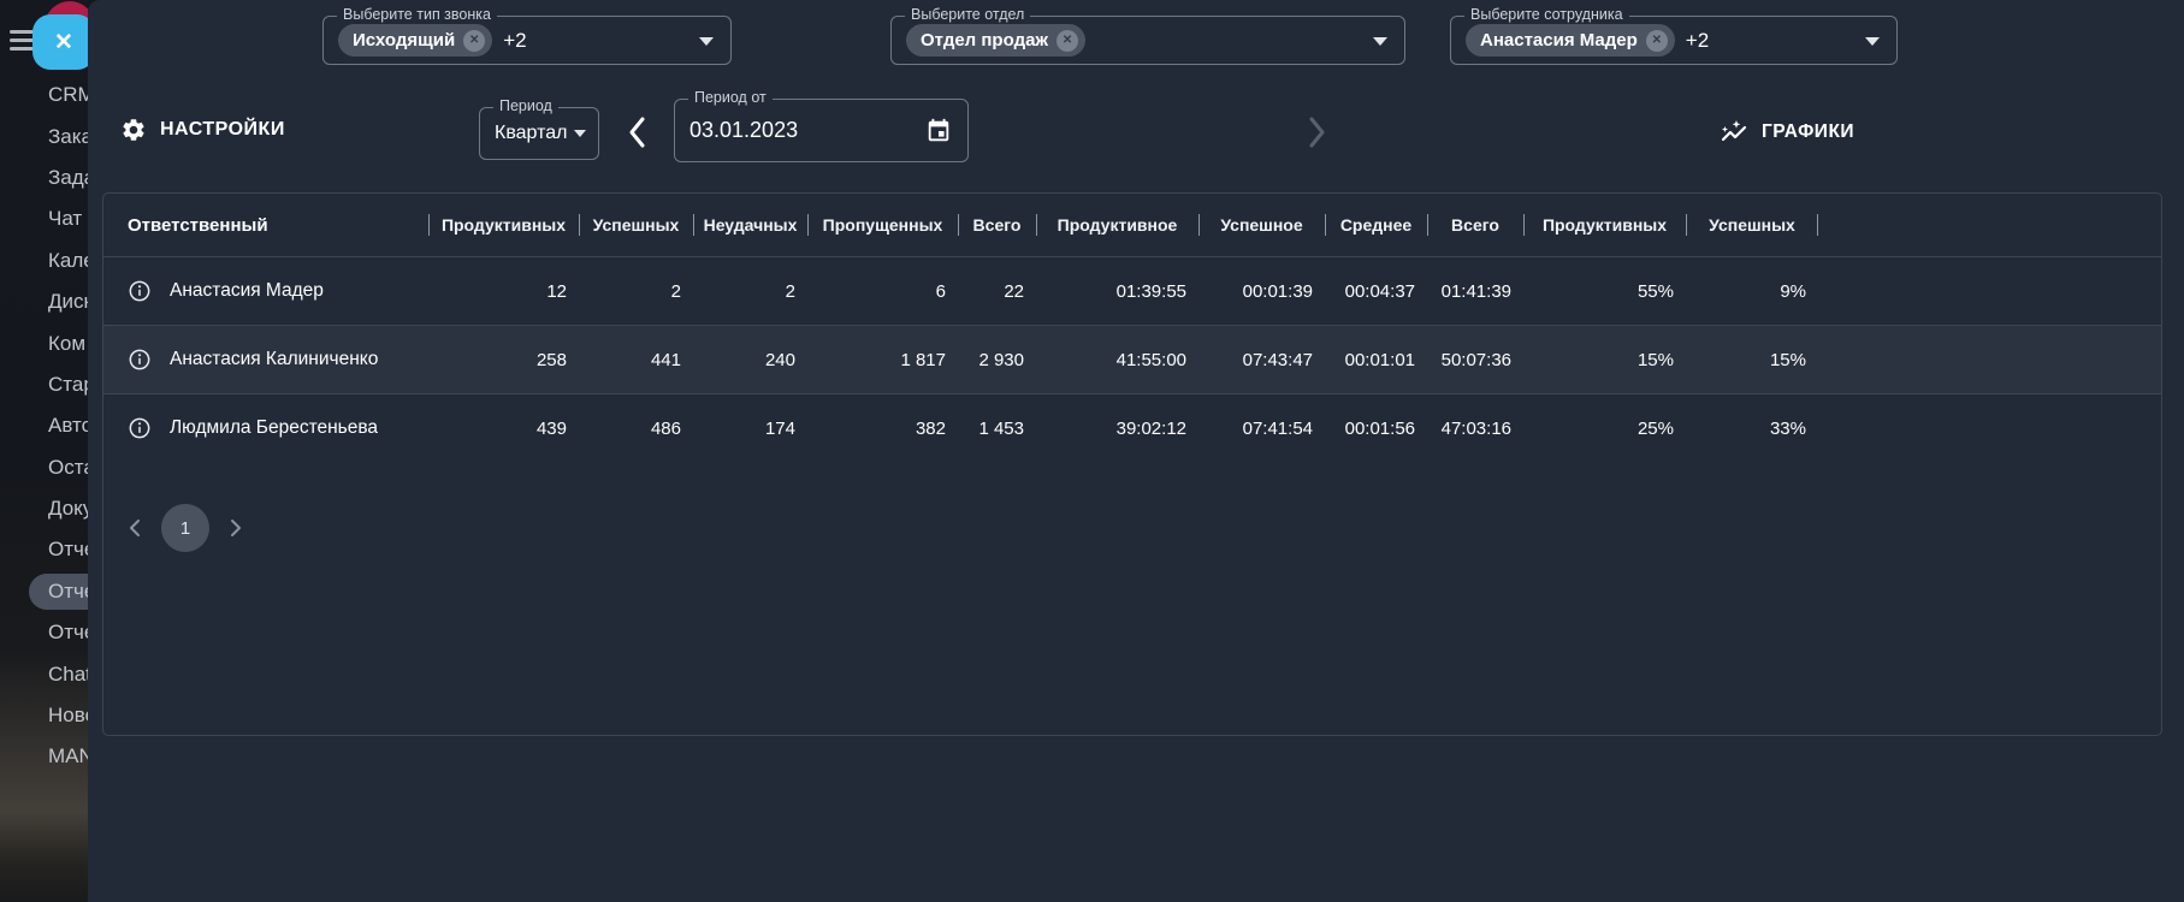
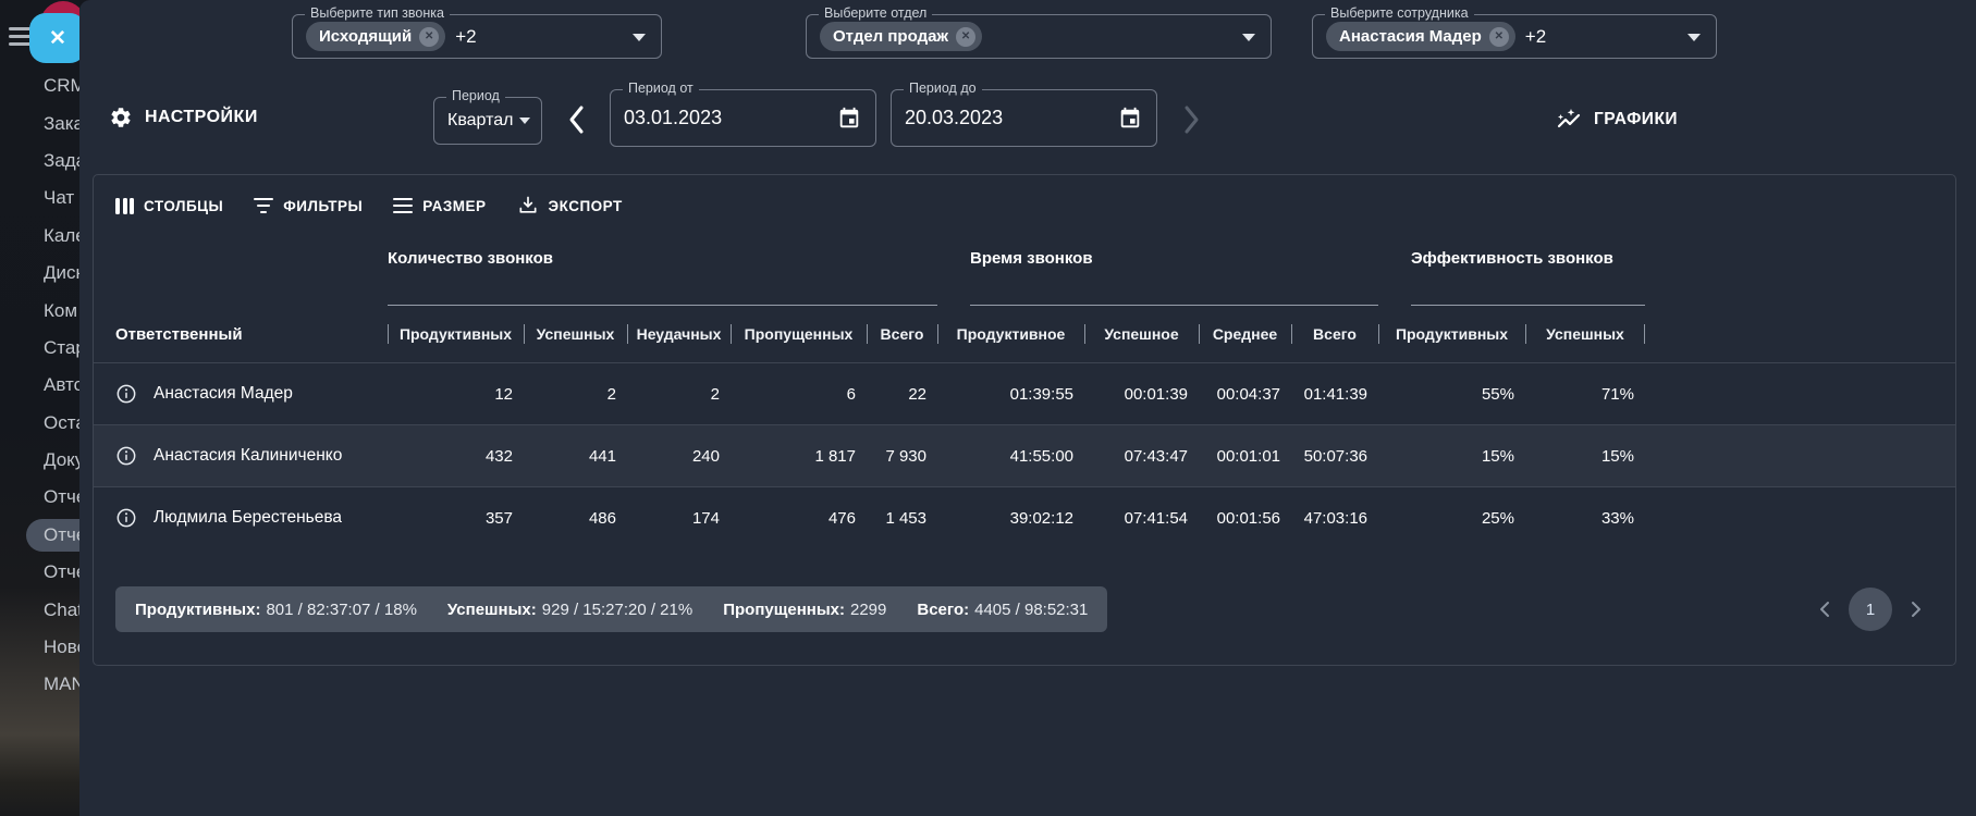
  ✕
  CRM
  Зака
  Зад
  Чат
  Кал
  Дис
  Ком
  Ста
  Авто
  Ост
  Док
  Отч
  Отч
  Отч
  Cha
  Нов
  MAN
  Выберите тип звонка
  Исходящий
  ✕
  +2
  Выберите отдел
  Отдел продаж
  ✕
  Выберите сотрудника
  Анастасия Мадер
  ✕
  +2
  НАСТРОЙКИ
  Период
  Квартал
  Период от
  03.01.2023
+ Период до
+ 20.03.2023
  ГРАФИКИ
+ СТОЛБЦЫ
+ ФИЛЬТРЫ
+ РАЗМЕР
+ ЭКСПОРТ
+ Количество звонков
+ Время звонков
+ Эффективность звонков
  Ответственный
  Продуктивных
  Успешных
  Неудачных
  Пропущенных
  Всего
  Продуктивное
  Успешное
  Среднее
  Всего
  Продуктивных
  Успешных
  Анастасия Мадер
  12
  2
  2
  6
  22
  01:39:55
  00:01:39
  00:04:37
  01:41:39
  55%
- 9%
+ 71%
  Анастасия Калиниченко
- 258
+ 432
  441
  240
  1 817
- 2 930
+ 7 930
  41:55:00
  07:43:47
  00:01:01
  50:07:36
  15%
  15%
  Людмила Берестеньева
- 439
+ 357
  486
  174
- 382
+ 476
  1 453
  39:02:12
  07:41:54
  00:01:56
  47:03:16
  25%
  33%
+ Продуктивных: 801 / 82:37:07 / 18%
+ Успешных: 929 / 15:27:20 / 21%
+ Пропущенных: 2299
+ Всего: 4405 / 98:52:31
  1
